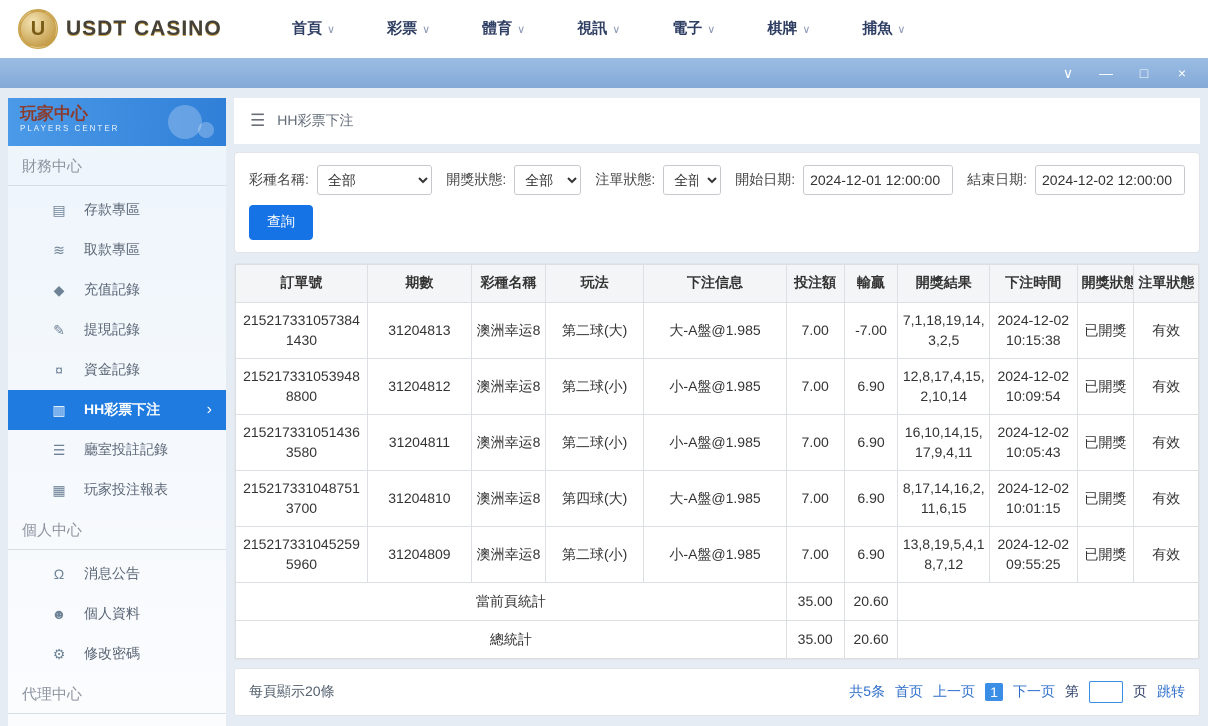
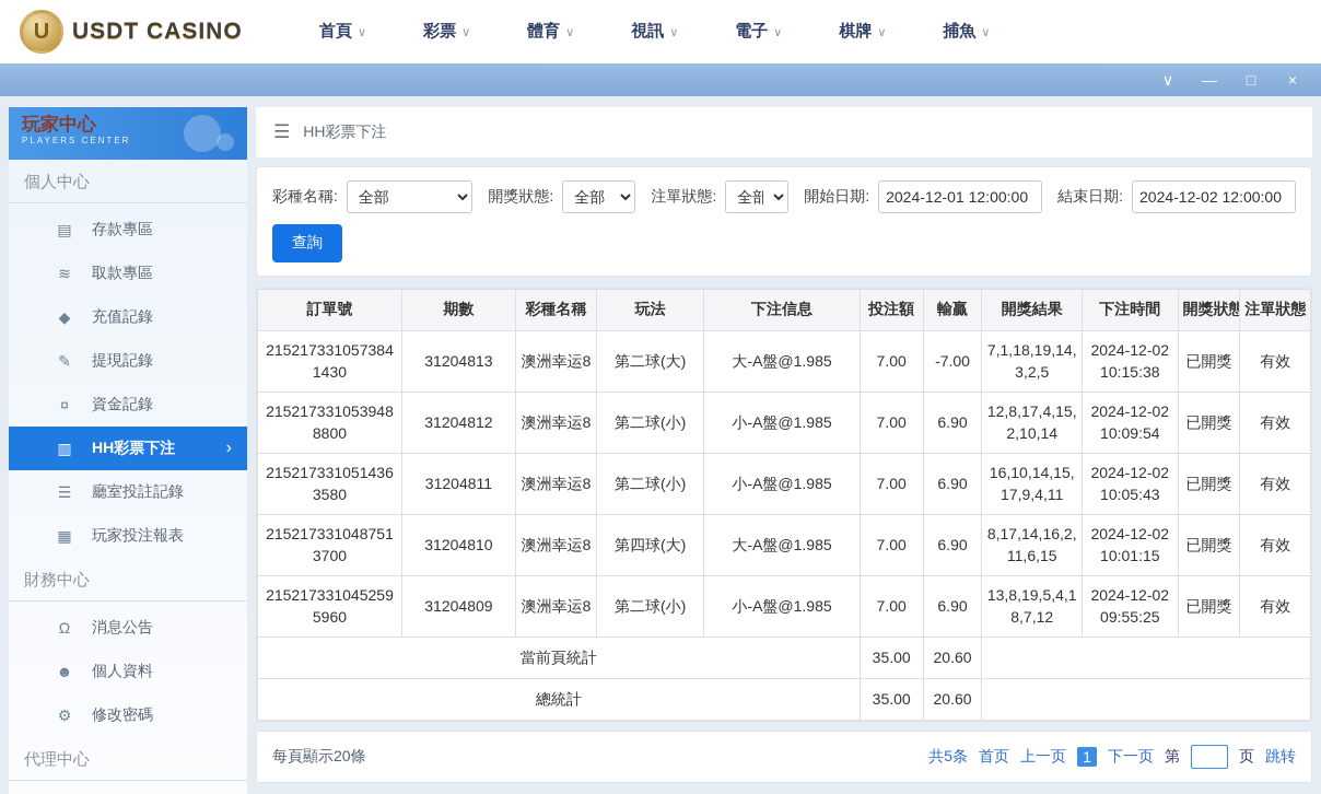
  U
  USDT CASINO
  首頁 ∨
  彩票 ∨
  體育 ∨
  視訊 ∨
  電子 ∨
  棋牌 ∨
  捕魚 ∨
  ∨
  —
  □
  ×
  玩家中心
  PLAYERS CENTER
- 財務中心
+ 個人中心
  ▤
  存款專區
  ≋
  取款專區
  ◆
  充值記錄
  ✎
  提現記錄
  ¤
  資金記錄
  ▥
  HH彩票下注
  ›
  ☰
  廳室投註記錄
  ▦
  玩家投注報表
- 個人中心
+ 財務中心
  Ω
  消息公告
  ☻
  個人資料
  ⚙
  修改密碼
  代理中心
  ☰
  HH彩票下注
  彩種名稱:
  全部
  開獎狀態:
  全部
  注單狀態:
  全部
  開始日期:
  2024-12-01 12:00:00
  結束日期:
  2024-12-02 12:00:00
  查詢
  訂單號	期數	彩種名稱	玩法	下注信息	投注額	輸贏	開獎結果	下注時間	開獎狀態	注單狀態
  2152173310573841430	31204813	澳洲幸运8	第二球(大)	大-A盤@1.985	7.00	-7.00	7,1,18,19,14,3,2,5	2024-12-02 10:15:38	已開獎	有效
  2152173310539488800	31204812	澳洲幸运8	第二球(小)	小-A盤@1.985	7.00	6.90	12,8,17,4,15,2,10,14	2024-12-02 10:09:54	已開獎	有效
  2152173310514363580	31204811	澳洲幸运8	第二球(小)	小-A盤@1.985	7.00	6.90	16,10,14,15,17,9,4,11	2024-12-02 10:05:43	已開獎	有效
  2152173310487513700	31204810	澳洲幸运8	第四球(大)	大-A盤@1.985	7.00	6.90	8,17,14,16,2,11,6,15	2024-12-02 10:01:15	已開獎	有效
  2152173310452595960	31204809	澳洲幸运8	第二球(小)	小-A盤@1.985	7.00	6.90	13,8,19,5,4,18,7,12	2024-12-02 09:55:25	已開獎	有效
  當前頁統計	35.00	20.60
  總統計	35.00	20.60
  每頁顯示20條
  共5条
  首页
  上一页
  1
  下一页
  第
  页
  跳转
